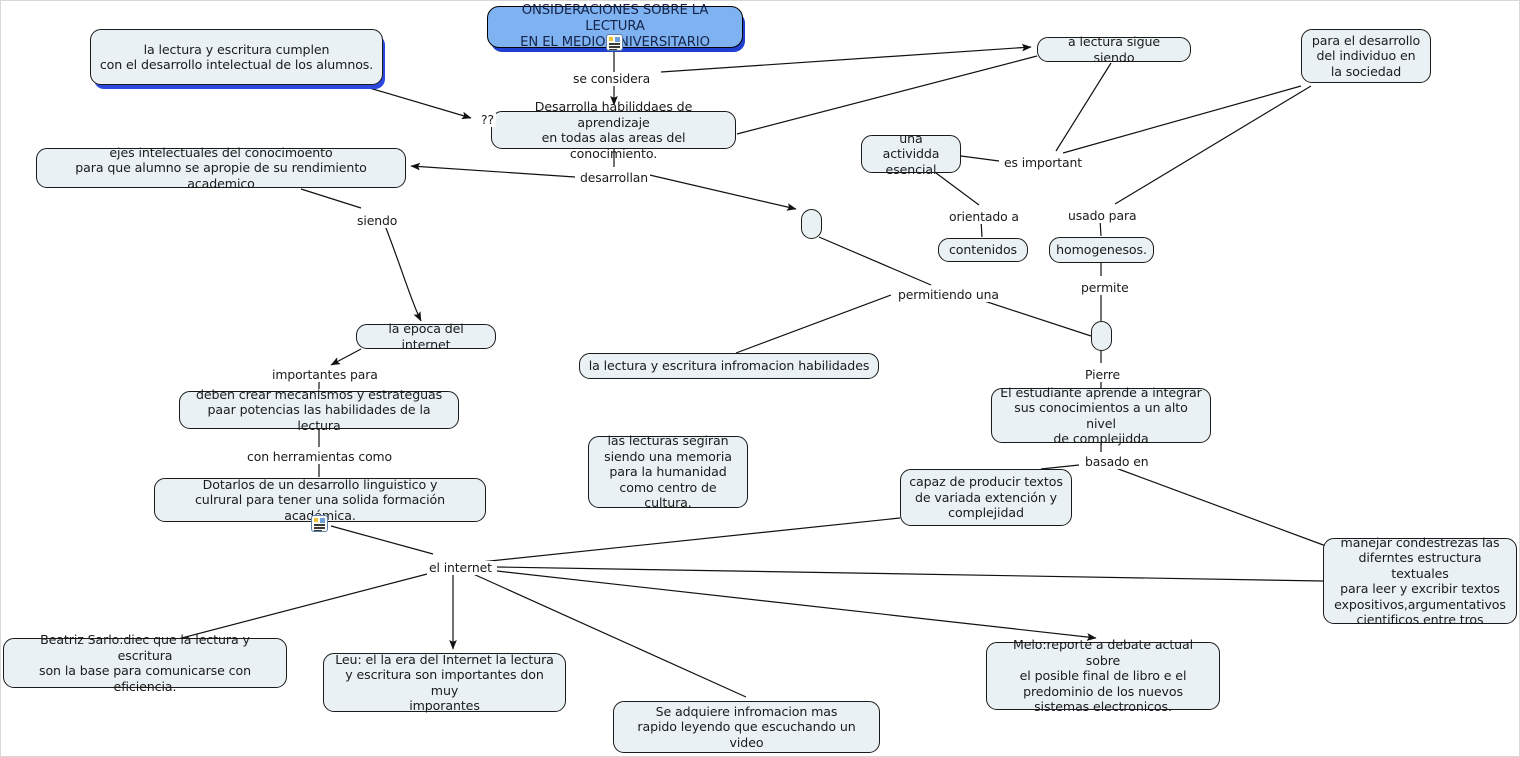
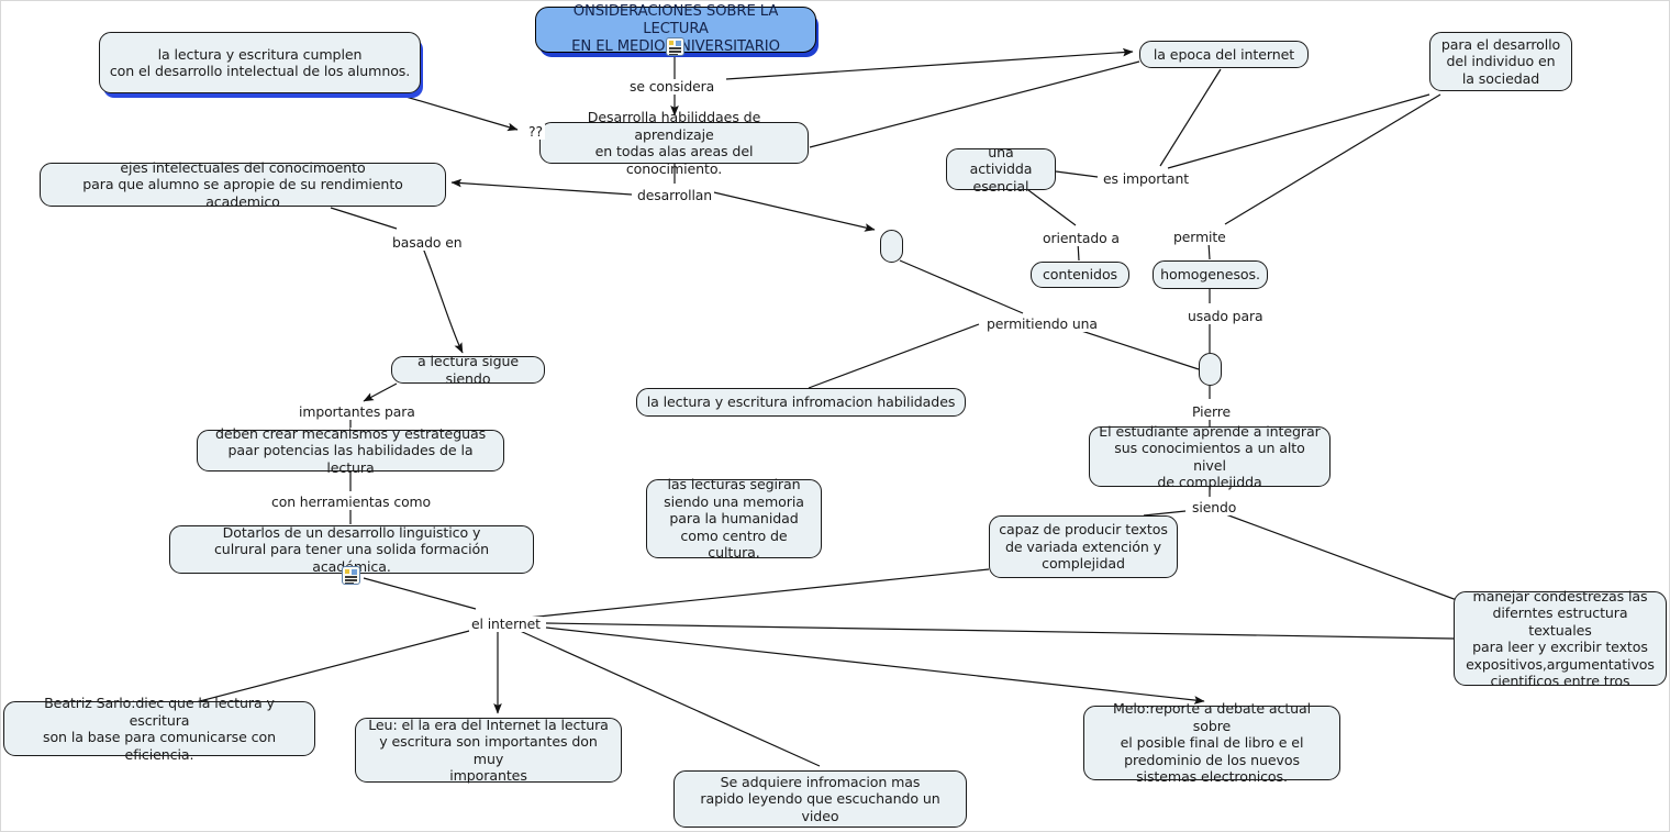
  ONSIDERACIONES SOBRE LA LECTURA
  EN EL MEDIONIVERSITARIO
  la lectura y escritura cumplen
  con el desarrollo intelectual de los alumnos.
- a lectura sigue siendo
+ la epoca del internet
  para el desarrollo
  del individuo en
  la sociedad
  Desarrolla habiliddaes de aprendizaje
  en todas alas areas del conocimiento.
  una actividda
  esencial
  ejes intelectuales del conocimoento
  para que alumno se apropie de su rendimiento academico
  contenidos
  homogenesos.
- la epoca del internet
+ a lectura sigue siendo
  la lectura y escritura infromacion habilidades
  El estudiante aprende a integrar
  sus conocimientos a un alto nivel
  de complejidda
  deben crear mecanismos y estrateguas
  paar potencias las habilidades de la lectura
  las lecturas segiran
  siendo una memoria
  para la humanidad
  como centro de cultura.
  capaz de producir textos
  de variada extención y
  complejidad
  Dotarlos de un desarrollo linguistico y
  culrural para tener una solida formación acadmica.
  manejar condestrezas las
  diferntes estructura textuales
  para leer y excribir textos
  expositivos,argumentativos
  cientificos entre tros
  Beatriz Sarlo:diec que la lectura y escritura
  son la base para comunicarse con eficiencia.
  Melo:reporte a debate actual sobre
  el posible final de libro e el
  predominio de los nuevos
  sistemas electronicos.
  Leu: el la era del Internet la lectura
  y escritura son importantes don muy
  imporantes
  Se adquiere infromacion mas
  rapido leyendo que escuchando un video
  se considera
  ??
  es important
  desarrollan
- siendo
+ basado en
  orientado a
- usado para
+ permite
  permitiendo una
- permite
+ usado para
  Pierre
  importantes para
  con herramientas como
- basado en
+ siendo
  el internet
